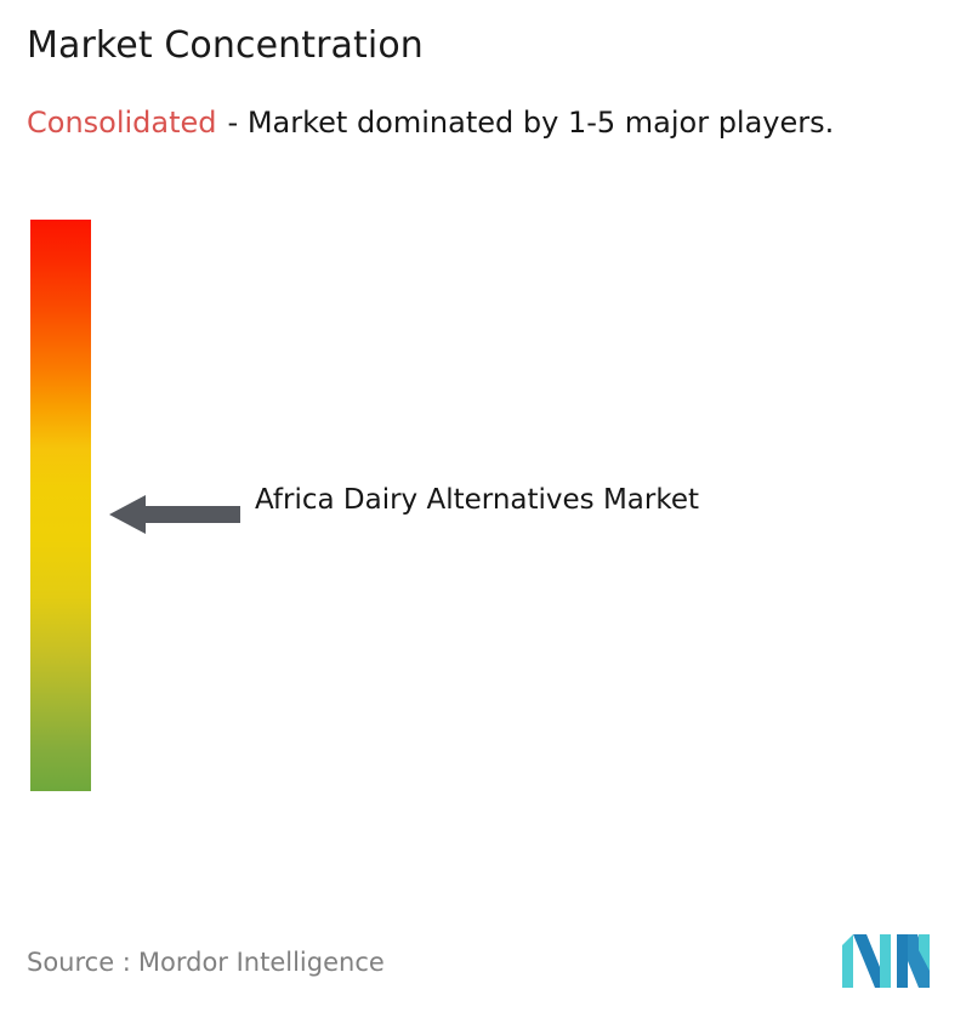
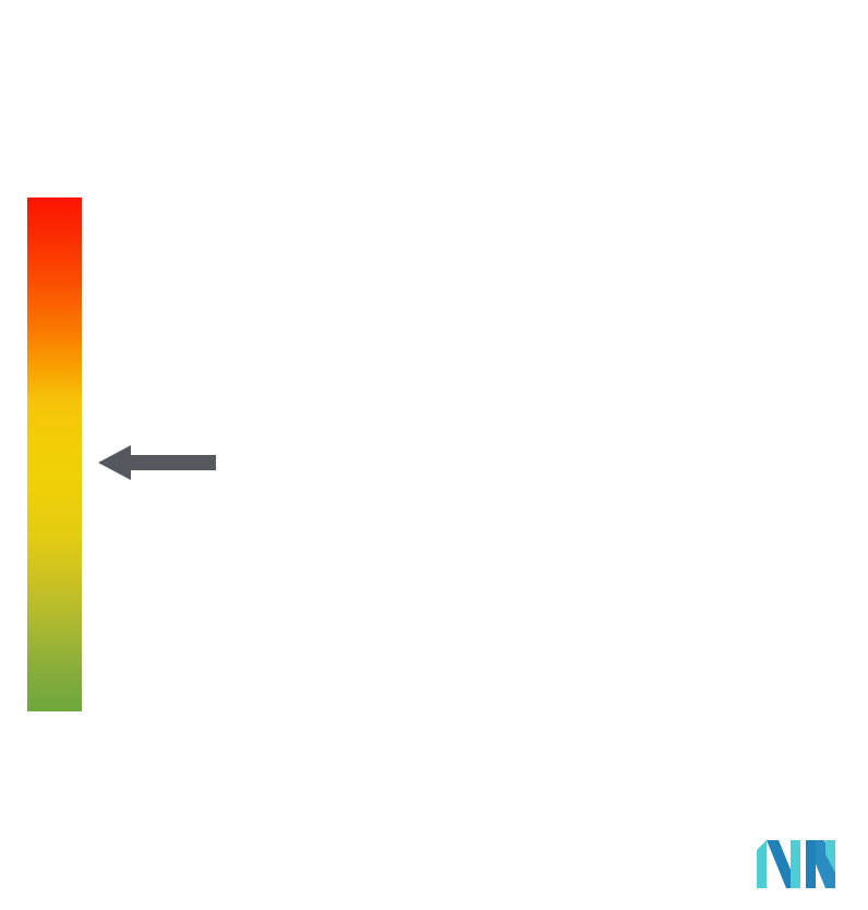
- Market Concentration
- Consolidated - Market dominated by 1-5 major players.
- Africa Dairy Alternatives Market
- Source : Mordor Intelligence
